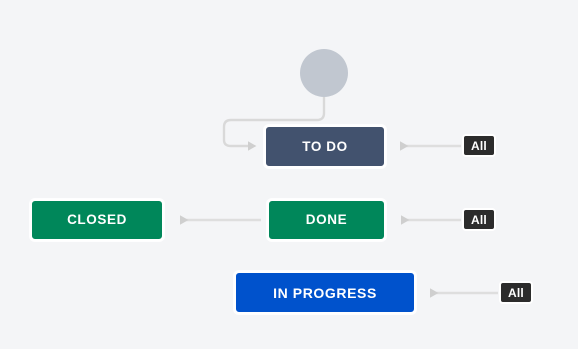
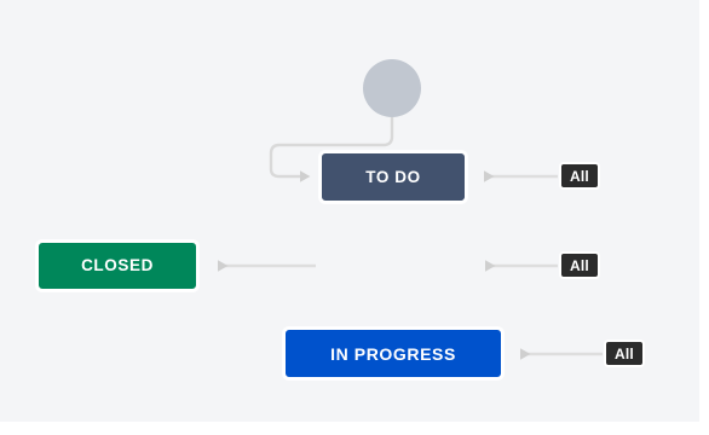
  TO DO
  CLOSED
- DONE
  IN PROGRESS
  All
  All
  All
